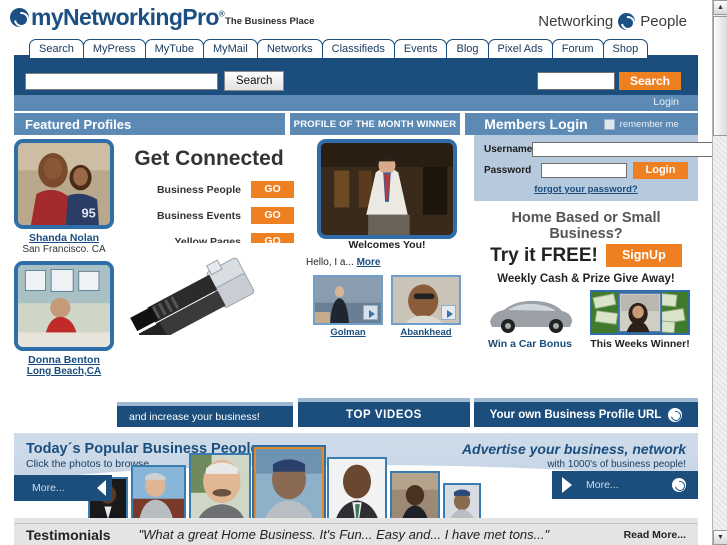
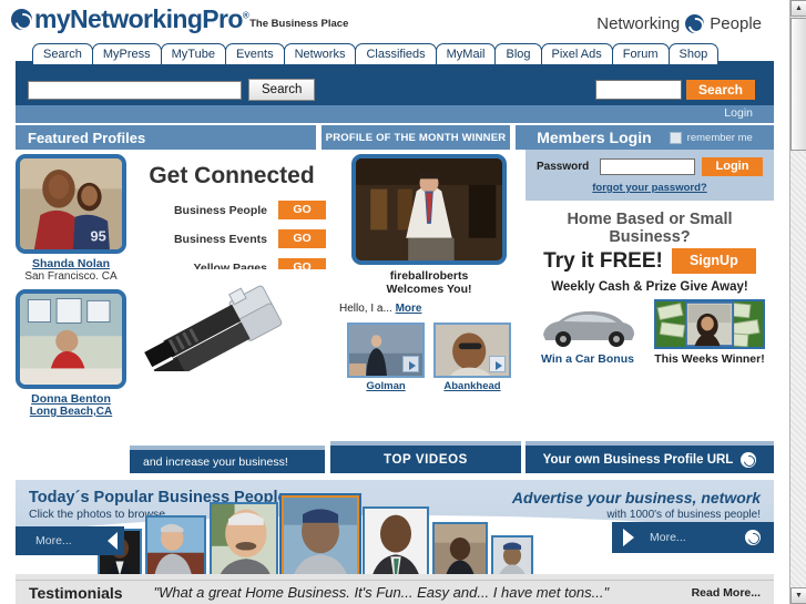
  myNetworkingPro®
  The Business Place
  Networking
  People
  Search
  MyPress
  MyTube
- MyMail
+ Events
  Networks
  Classifieds
- Events
+ MyMail
  Blog
  Pixel Ads
  Forum
  Shop
  Search
  Search
  Login
  Featured Profiles
  PROFILE OF THE MONTH WINNER
  Members Login
  remember me
  95
  Shanda Nolan
  San Francisco. CA
  Donna Benton
  Long Beach,CA
  Get Connected
  Business People
  GO
  Business Events
  GO
  Yellow Pages
  GO
+ fireballroberts
  Welcomes You!
  Hello, I a... More
  Golman
  Abankhead
- Username
  Password
  Login
  forgot your password?
  Home Based or Small Business?
  Try it FREE!
  SignUp
  Weekly Cash & Prize Give Away!
  Win a Car Bonus
  This Weeks Winner!
  and increase your business!
  TOP VIDEOS
  Your own Business Profile URL
  Today´s Popular Business Peopl
  Click the photos to browse.
  Advertise your business, network
  with 1000's of business people!
  More...
  More...
  Testimonials
  "What a great Home Business. It's Fun... Easy and... I have met tons..."
  Read More...
